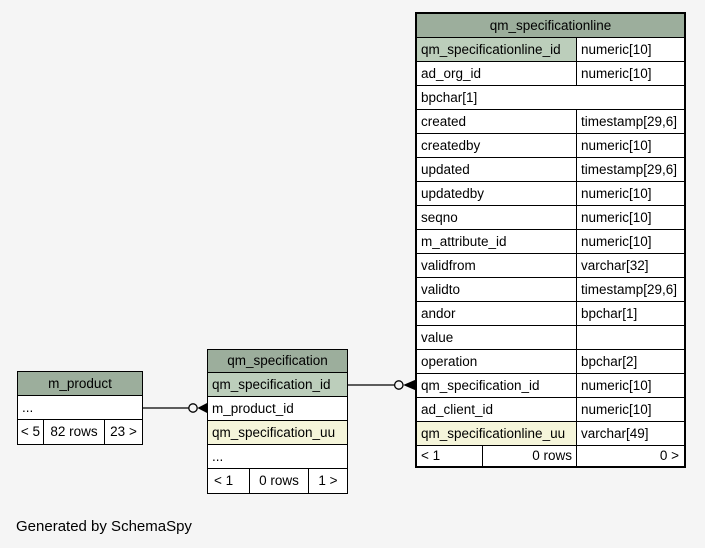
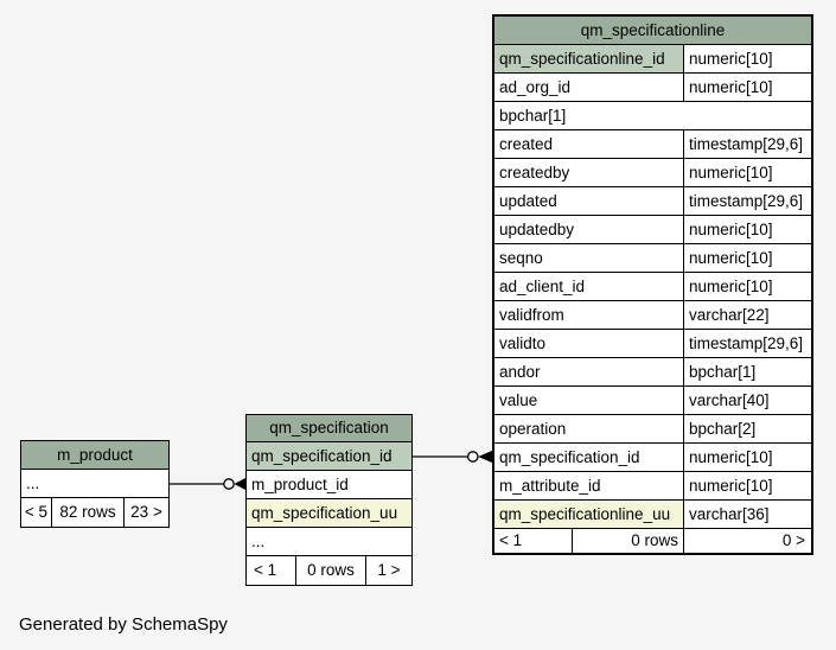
  qm_specificationline
  qm_specificationline_id
  numeric[10]
  ad_org_id
  numeric[10]
  bpchar[1]
  created
  timestamp[29,6]
  createdby
  numeric[10]
  updated
  timestamp[29,6]
  updatedby
  numeric[10]
  seqno
  numeric[10]
- m_attribute_id
+ ad_client_id
  numeric[10]
  validfrom
- varchar[32]
+ varchar[22]
  validto
  timestamp[29,6]
  andor
  bpchar[1]
  value
+ varchar[40]
  operation
  bpchar[2]
  qm_specification_id
  numeric[10]
- ad_client_id
+ m_attribute_id
  numeric[10]
  qm_specificationline_uu
- varchar[49]
+ varchar[36]
  < 1
  0 rows
  0 >
  qm_specification
  qm_specification_id
  m_product_id
  qm_specification_uu
  ...
  < 1
  0 rows
  1 >
  m_product
  ...
  < 5
  82 rows
  23 >
  Generated by SchemaSpy
